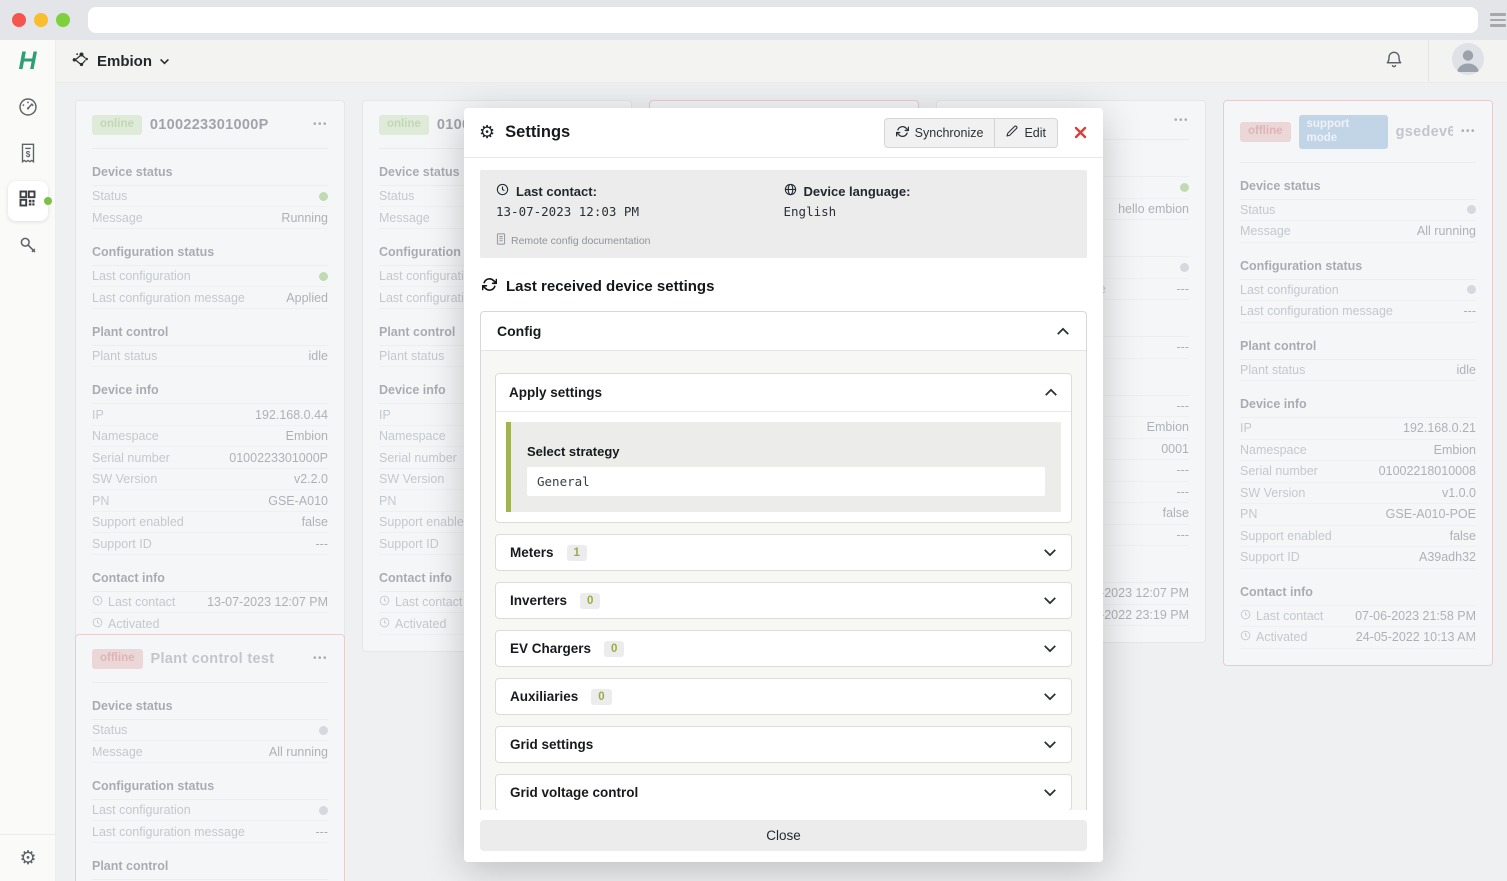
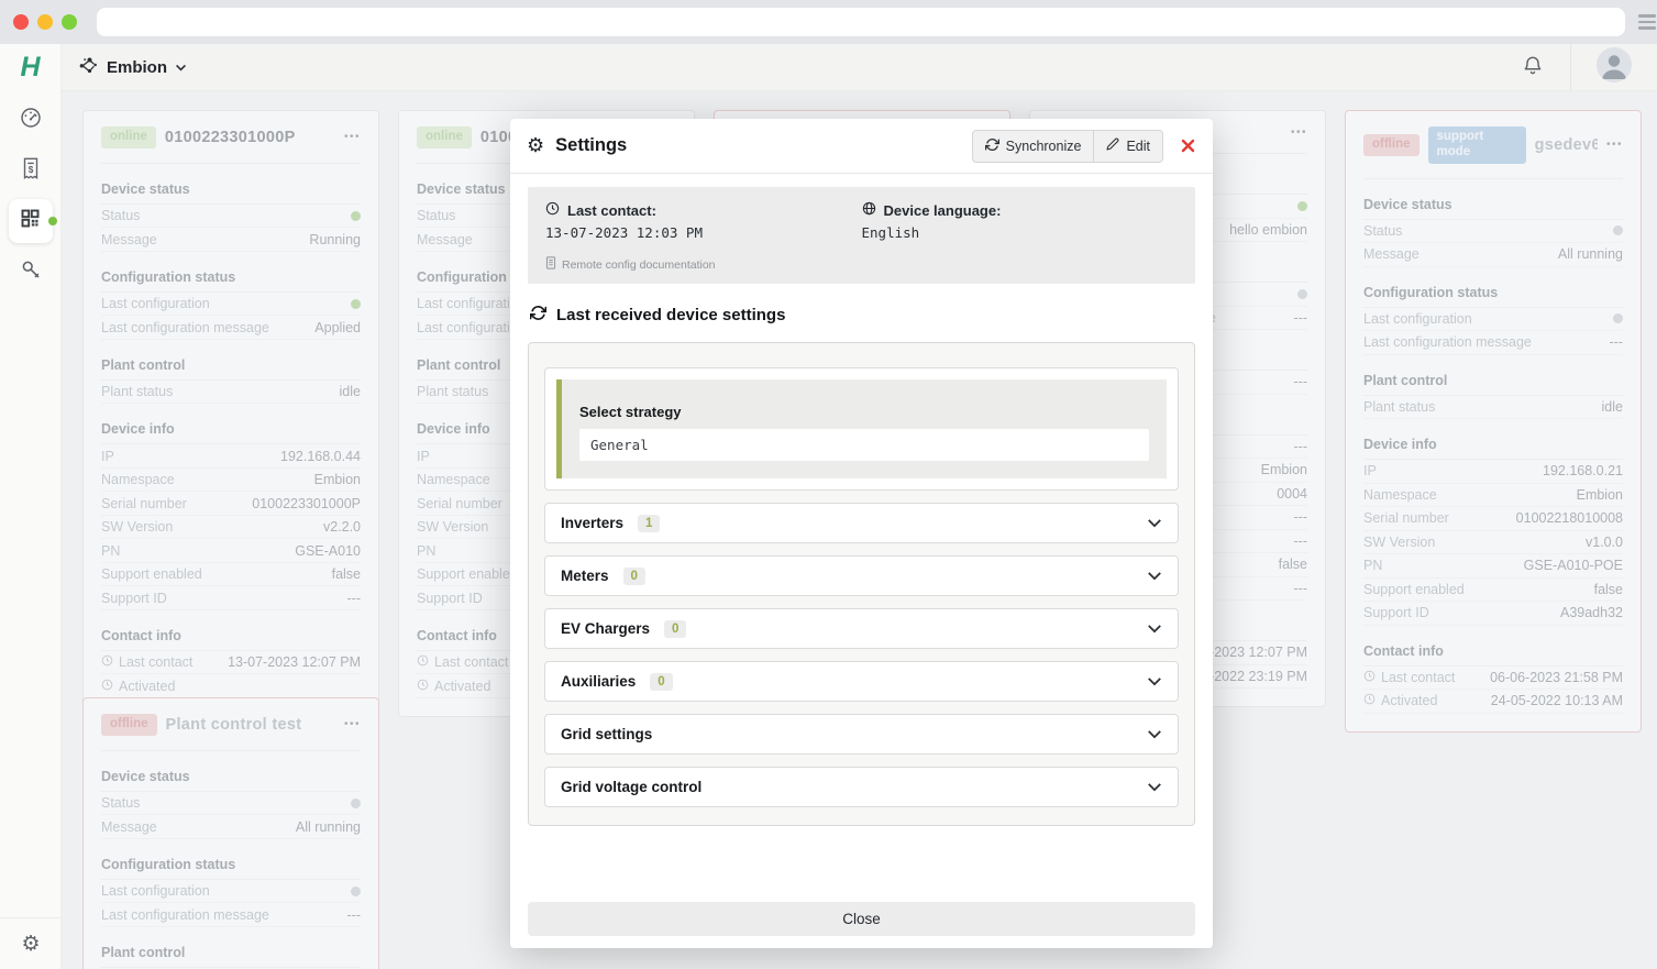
  H
  Embion
  $
  ⚙
  online
  0100223301000P
  •••
  Device status
  Status
  Message
  Running
  Configuration status
  Last configuration
  Last configuration message
  Applied
  Plant control
  Plant status
  idle
  Device info
  IP
  192.168.0.44
  Namespace
  Embion
  Serial number
  0100223301000P
  SW Version
  v2.2.0
  PN
  GSE-A010
  Support enabled
  false
  Support ID
  ---
  Contact info
  Last contact
  13-07-2023 12:07 PM
  Activated
  online
  Device status
  Status
  Message
  Last configurati
  Plant control
  Plant status
  Device info
  IP
  Namespace
  Serial number
  SW Version
  PN
  Support enable
  Support ID
  Contact info
  Last contact
  Activated
  •••
  hello embion
  ---
  ---
  ---
  Embion
- 0001
+ 0004
  ---
  ---
  false
  ---
  2023 12:07 PM
  2022 23:19 PM
  offline
  support mode
  gsedev6
  •••
  Device status
  Status
  Message
  All running
  Configuration status
  Last configuration
  Last configuration message
  ---
  Plant control
  Plant status
  idle
  Device info
  IP
  192.168.0.21
  Namespace
  Embion
  Serial number
  01002218010008
  SW Version
  v1.0.0
  PN
  GSE-A010-POE
  Support enabled
  false
  Support ID
  A39adh32
  Contact info
  Last contact
- 07-06-2023 21:58 PM
+ 06-06-2023 21:58 PM
  Activated
  24-05-2022 10:13 AM
  offline
  Plant control test
  •••
  Device status
  Status
  Message
  All running
  Configuration status
  Last configuration
  Last configuration message
  ---
  Plant control
  ⚙
  Settings
  Synchronize
  Edit
  Last contact:
  13-07-2023 12:03 PM
  Device language:
  English
  Remote config documentation
  Last received device settings
- Config
- Apply settings
  Select strategy
  General
- Meters
+ Inverters
  1
- Inverters
+ Meters
  0
  EV Chargers
  0
  Auxiliaries
  0
  Grid settings
  Grid voltage control
  Close
